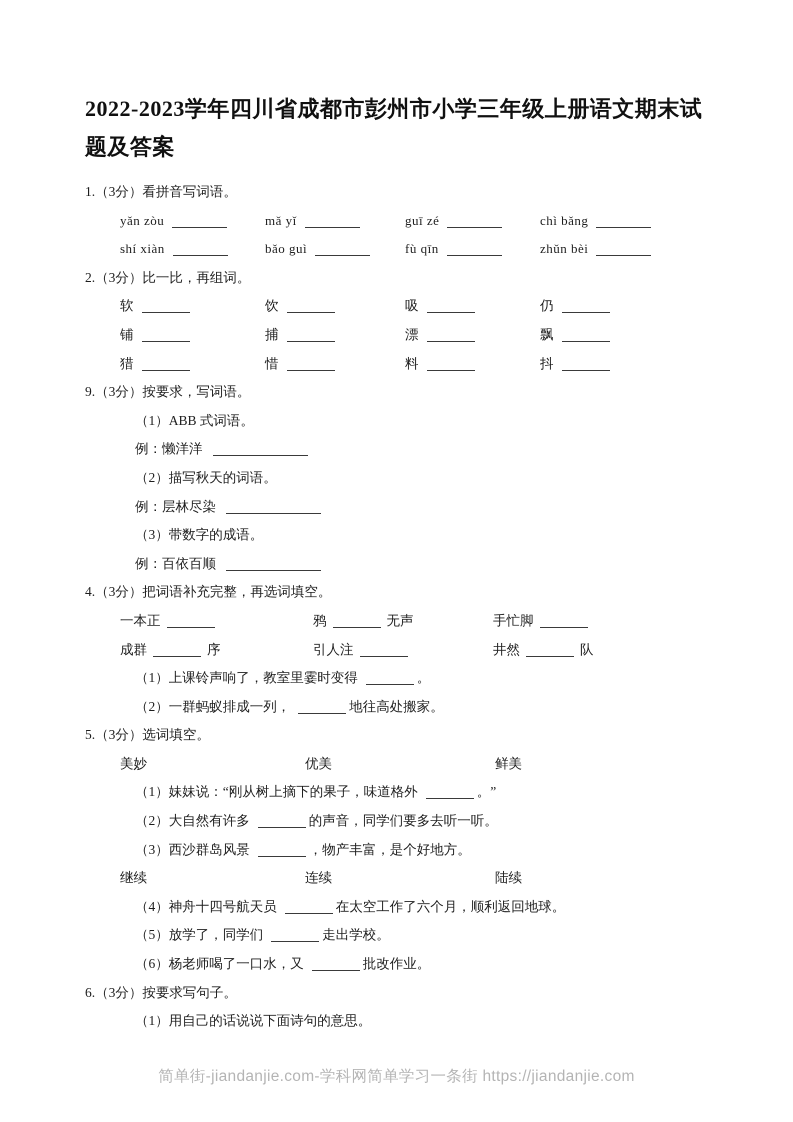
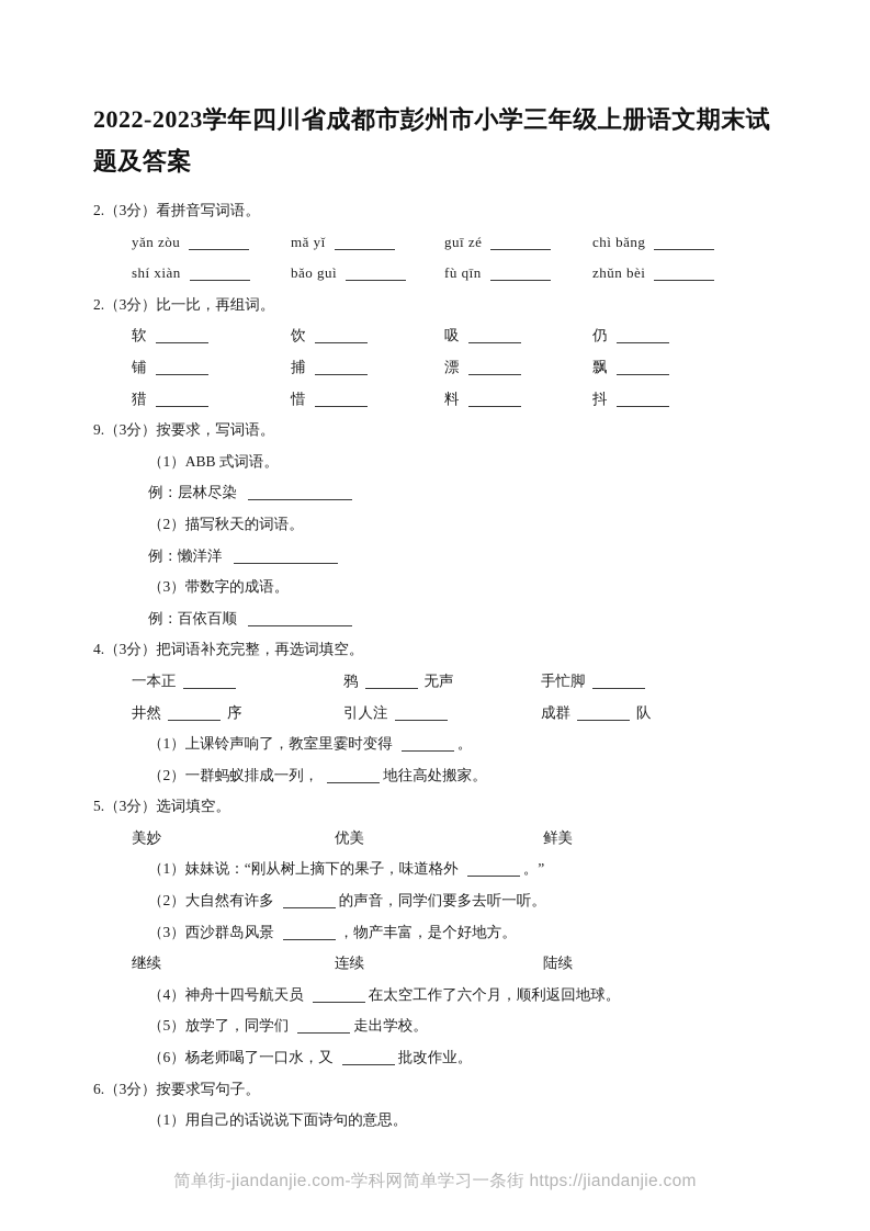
  2022-2023学年四川省成都市彭州市小学三年级上册语文期末试题及答案
- 1.（3分）看拼音写词语。
+ 2.（3分）看拼音写词语。
  yǎn zòu
  mǎ yǐ
  guī zé
  chì bǎng
  shí xiàn
  bǎo guì
  fù qīn
  zhǔn bèi
  2.（3分）比一比，再组词。
  软
  饮
  吸
  仍
  铺
  捕
  漂
  飘
  猎
  惜
  料
  抖
  9.（3分）按要求，写词语。
  （1）ABB 式词语。
- 例：懒洋洋
+ 例：层林尽染
  （2）描写秋天的词语。
- 例：层林尽染
+ 例：懒洋洋
  （3）带数字的成语。
  例：百依百顺
  4.（3分）把词语补充完整，再选词填空。
  一本正
  鸦 无声
  手忙脚
- 成群 序
+ 井然 序
  引人注
- 井然 队
+ 成群 队
  （1）上课铃声响了，教室里霎时变得 。
  （2）一群蚂蚁排成一列， 地往高处搬家。
  5.（3分）选词填空。
  美妙
  优美
  鲜美
  （1）妹妹说：“刚从树上摘下的果子，味道格外 。”
  （2）大自然有许多 的声音，同学们要多去听一听。
  （3）西沙群岛风景 ，物产丰富，是个好地方。
  继续
  连续
  陆续
  （4）神舟十四号航天员 在太空工作了六个月，顺利返回地球。
  （5）放学了，同学们 走出学校。
  （6）杨老师喝了一口水，又 批改作业。
  6.（3分）按要求写句子。
  （1）用自己的话说说下面诗句的意思。
  简单街-jiandanjie.com-学科网简单学习一条街 https://jiandanjie.com
